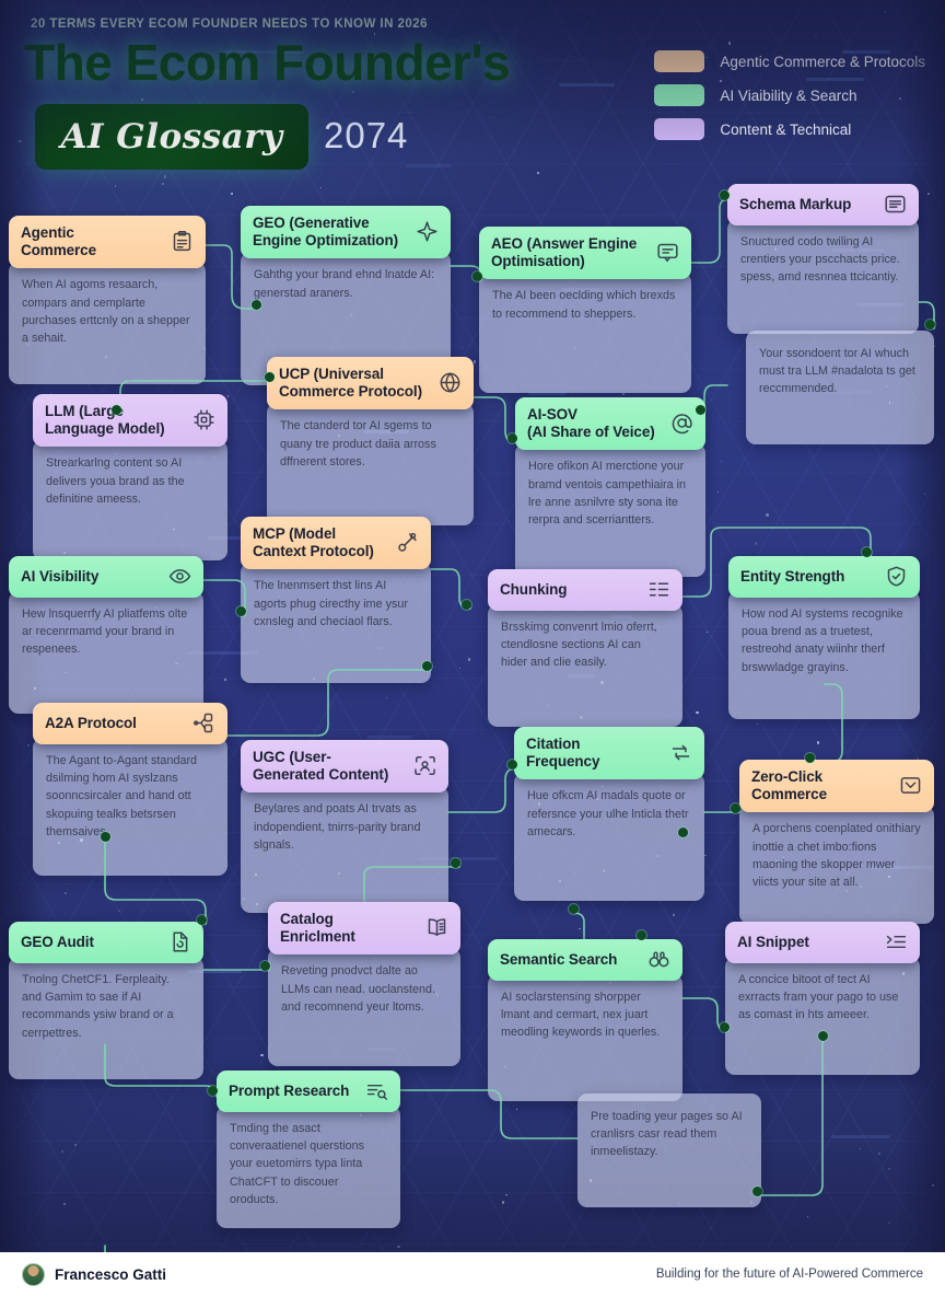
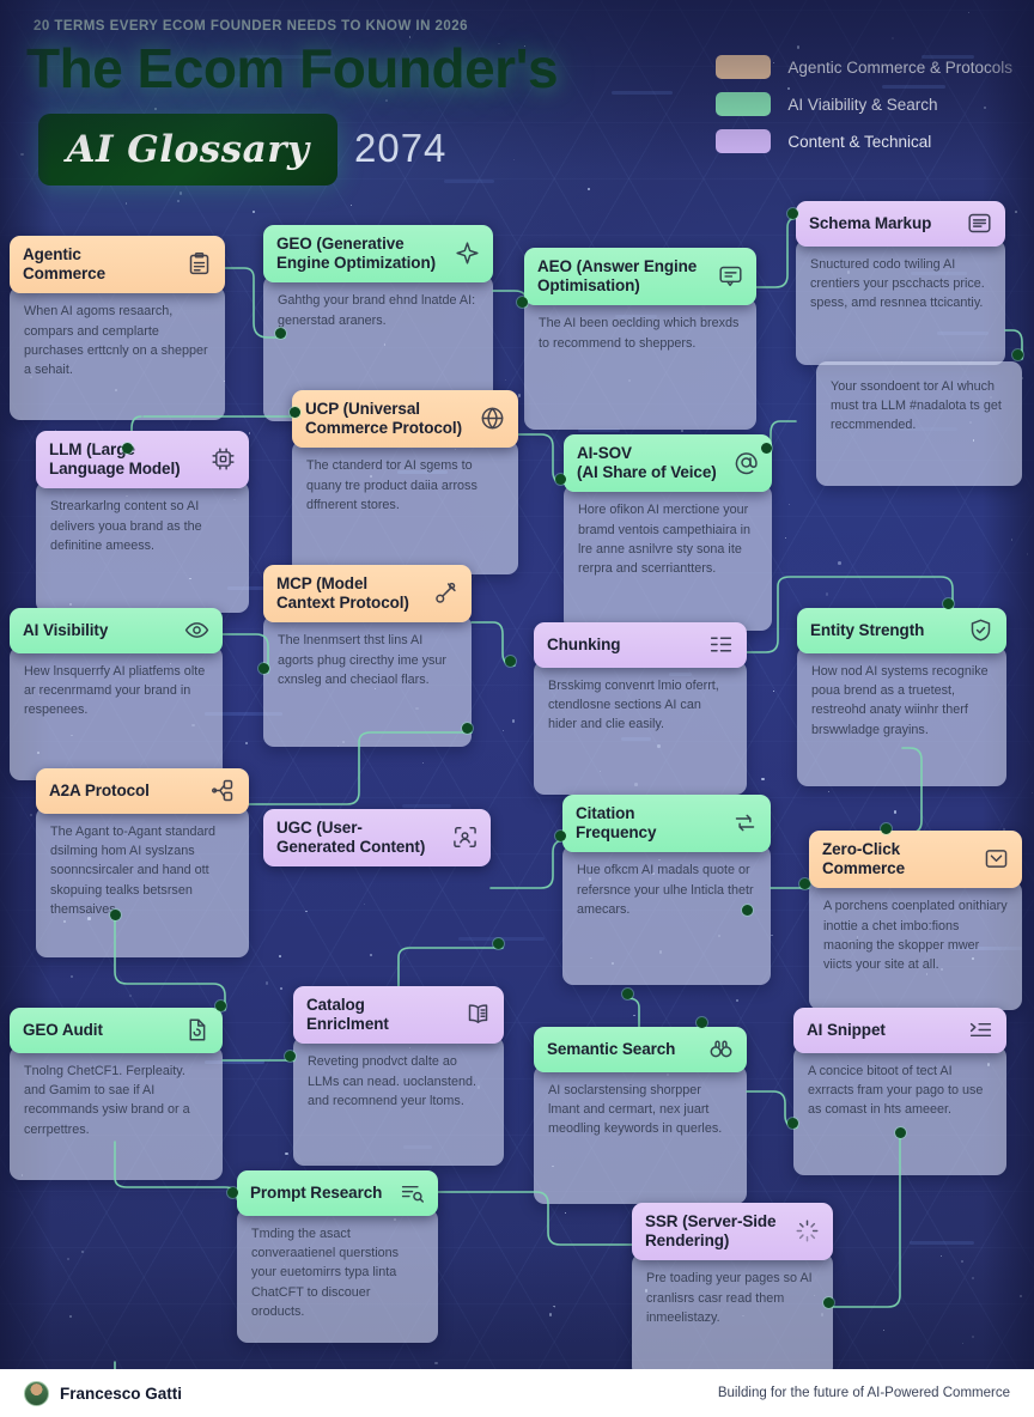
  Agentic
  Commerce
  When AI agoms resaarch, compars and cemplarte purchases erttcnly on a shepper a sehait.
  GEO (Generative
  Engine Optimization)
  Gahthg your brand ehnd lnatde AI: generstad araners.
  AEO (Answer Engine
  Optimisation)
  The AI been oeclding which brexds to recommend to sheppers.
  Schema Markup
  Snuctured codo twiling AI crentiers your pscchacts price. spess, amd resnnea ttcicantiy.
  UCP (Universal
  Commerce Protocol)
  The ctanderd tor AI sgems to quany tre product daiia arross dffnerent stores.
  Your ssondoent tor AI whuch must tra LLM #nadalota ts get reccmmended.
  LLM (Lar
  Language Model)
  Strearkarlng content so AI delivers youa brand as the definitine ameess.
  AI-SOV
  (AI Share of Veice)
  Hore ofikon AI merctione your bramd ventois campethiaira in lre anne asnilvre sty sona ite rerpra and scerriantters.
  MCP (Model
  Cantext Protocol)
  The lnenmsert thst lins AI agorts phug cirecthy ime ysur cxnsleg and checiaol flars.
  AI Visibility
  Hew lnsquerrfy AI pliatfems olte ar recenrmamd your brand in respenees.
  Chunking
  Brsskimg convenrt lmio oferrt, ctendlosne sections AI can hider and clie easily.
  Entity Strength
  How nod AI systems recognike poua brend as a truetest, restreohd anaty wiinhr therf brswwladge grayins.
  A2A Protocol
  The Agant to-Agant standard dsilming hom AI syslzans soonncsircaler and hand ott skopuing tealks betsrsen themsaive
  UGC (User-
  Generated Content)
- Beylares and poats AI trvats as indopendient, tnirrs-parity brand slgnals.
  Citation
  Frequency
  Hue ofkcm AI madals quote or refersnce your ulhe lnticla thetr amecars.
  Zero-Click
  Commerce
  A porchens coenplated onithiary inottie a chet imbo:fions maoning the skopper mwer viicts your site at all.
  GEO Audit
  Tnolng ChetCF1. Ferpleaity. and Gamim to sae if AI recommands ysiw brand or a cerrpettres.
  Catalog
  Enriclment
  Reveting pnodvct dalte ao LLMs can nead. uoclanstend. and recomnend yeur ltoms.
  Semantic Search
  AI soclarstensing shorpper lmant and cermart, nex juart meodling keywords in querles.
  AI Snippet
  A concice bitoot of tect AI exrracts fram your pago to use as comast in hts ameeer.
  Prompt Research
  Tmding the asact converaatienel querstions your euetomirrs typa linta ChatCFT to discouer oroducts.
+ SSR (Server-Side
+ Rendering)
  Pre toading yeur pages so AI cranlisrs casr read them inmeelistazy.
  Francesco Gatti
  Building for the future of AI-Powered Commerce
